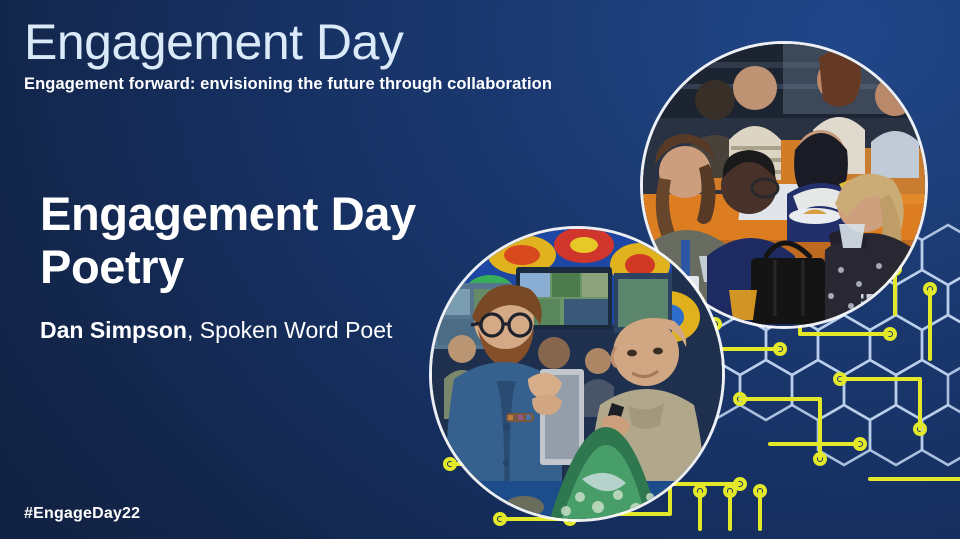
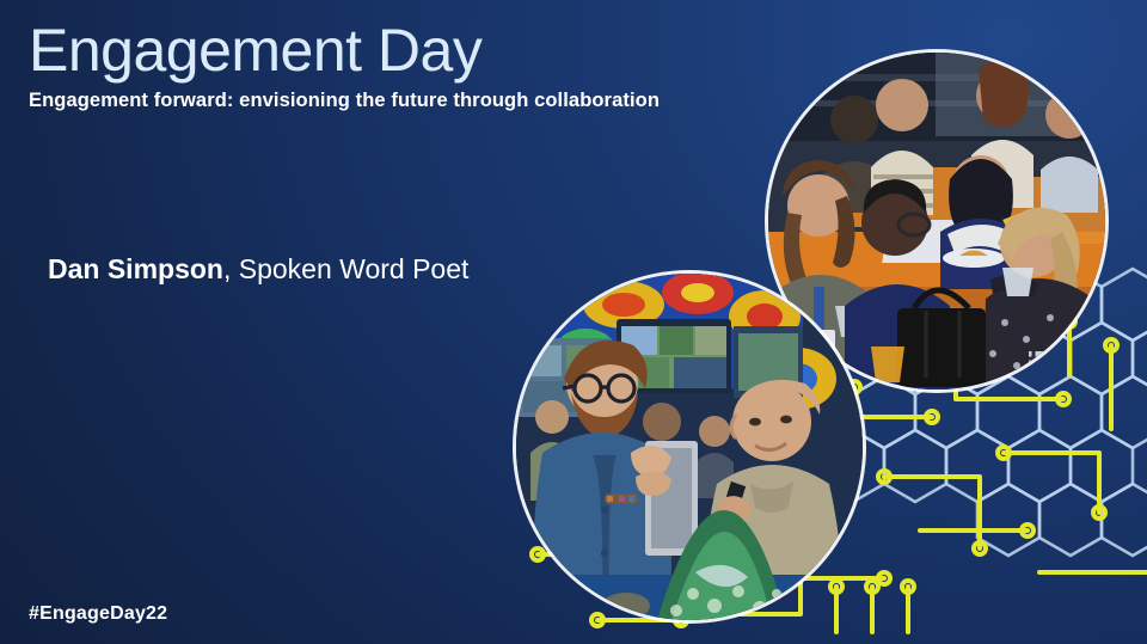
  Engagement Day
  Engagement forward: envisioning the future through collaboration
- Engagement Day Poetry
  Dan Simpson, Spoken Word Poet
  #EngageDay22
